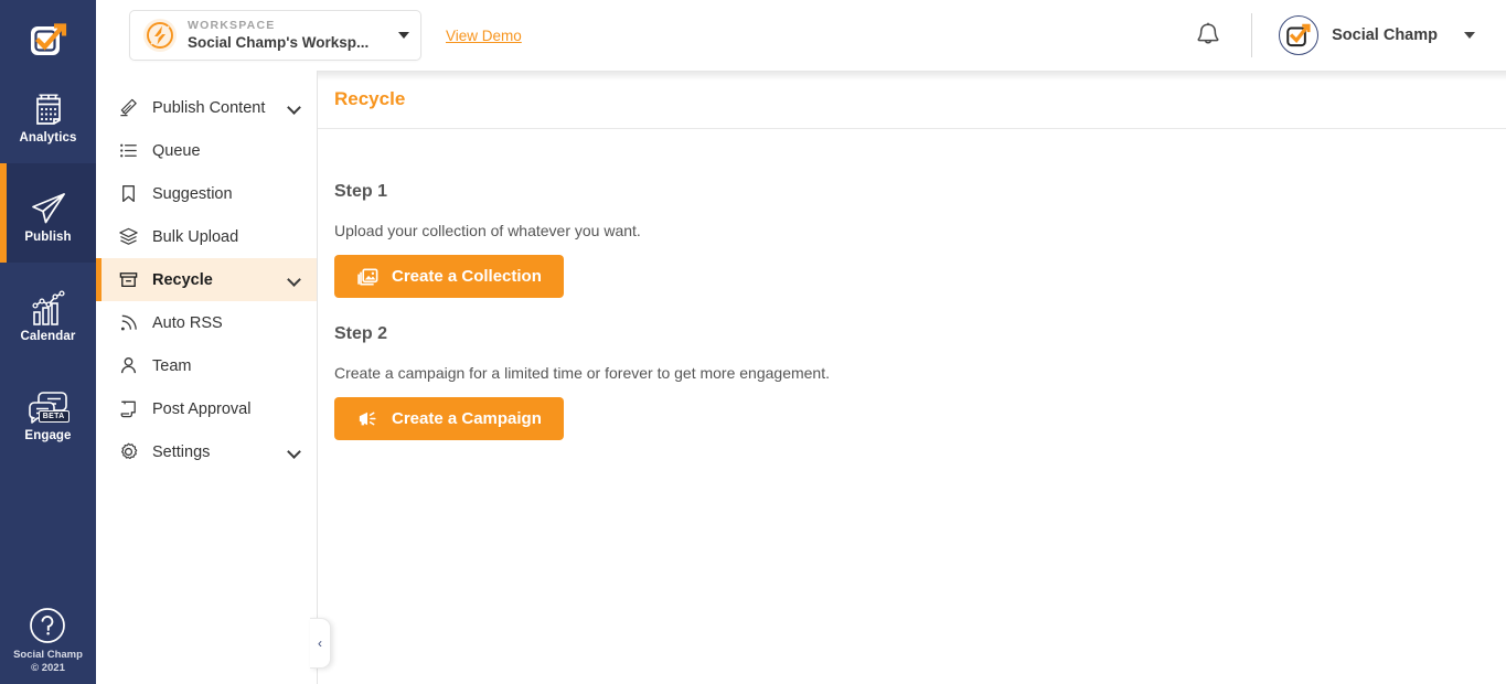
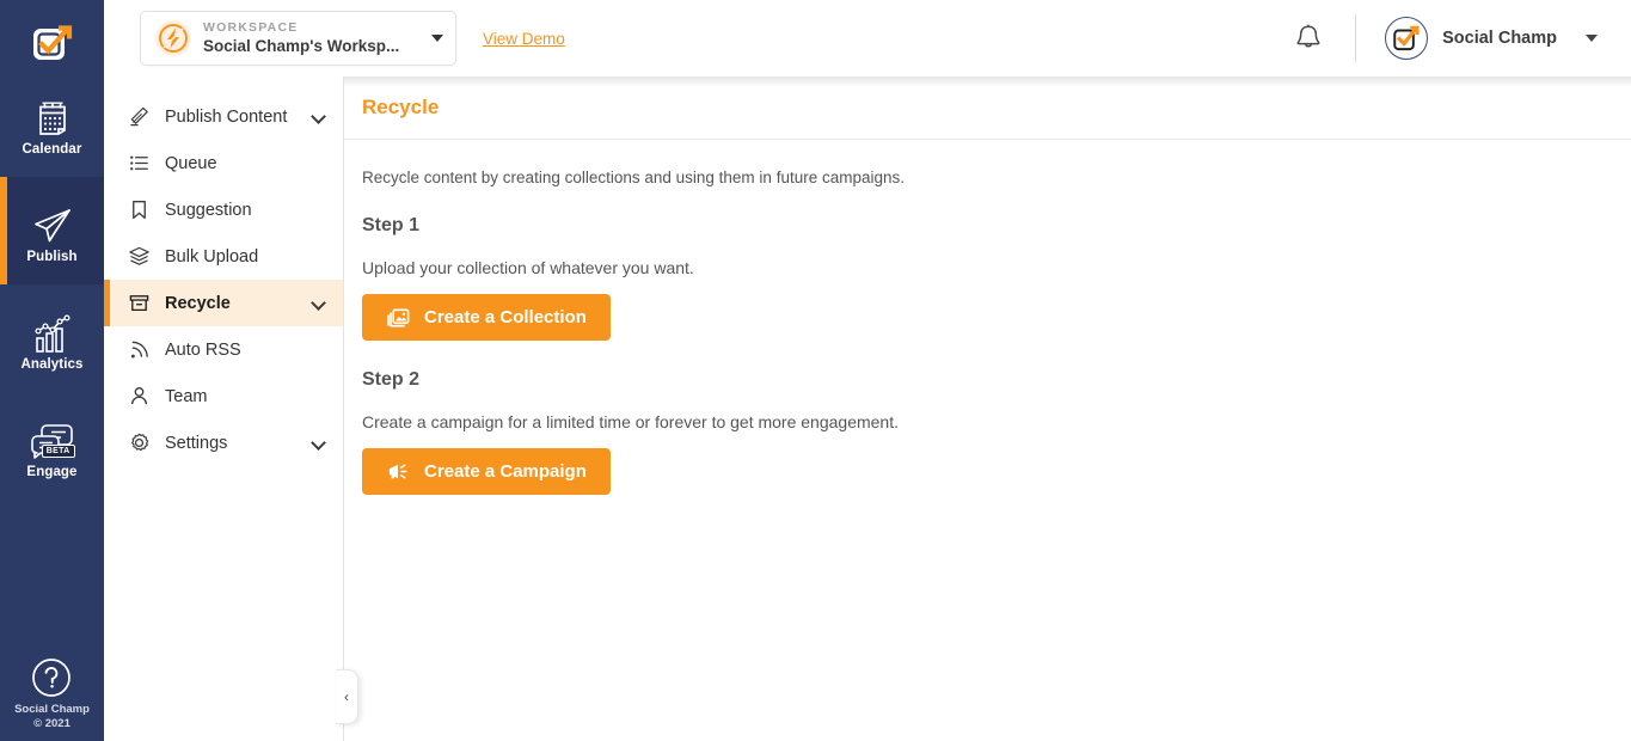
- Analytics
+ Calendar
  Publish
- Calendar
+ Analytics
  Engage
  Social Champ
  © 2021
  WORKSPACE
  Social Champ's Worksp...
  View Demo
  Social Champ
  Publish Content
  Queue
  Suggestion
  Bulk Upload
  Recycle
  Auto RSS
  Team
- Post Approval
  Settings
  ‹
  Recycle
+ Recycle content by creating collections and using them in future campaigns.
  Step 1
  Upload your collection of whatever you want.
  Create a Collection
  Step 2
  Create a campaign for a limited time or forever to get more engagement.
  Create a Campaign
